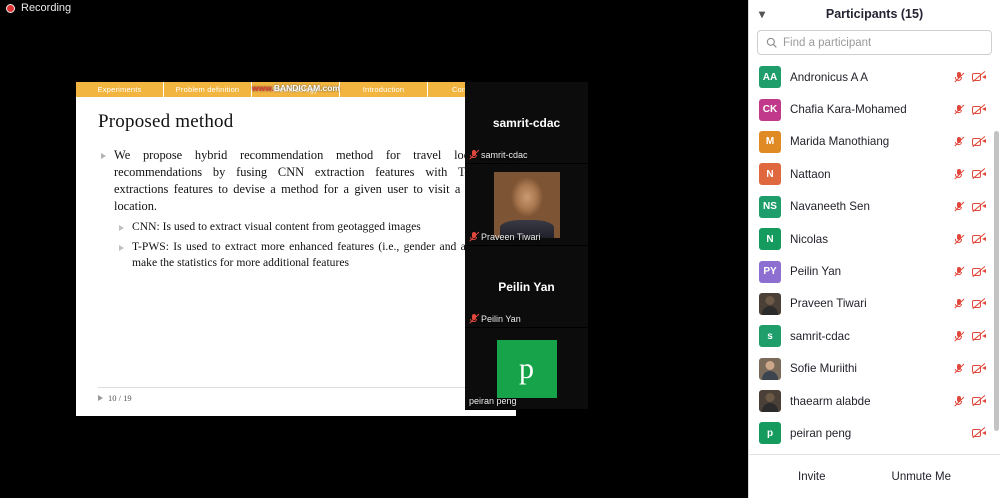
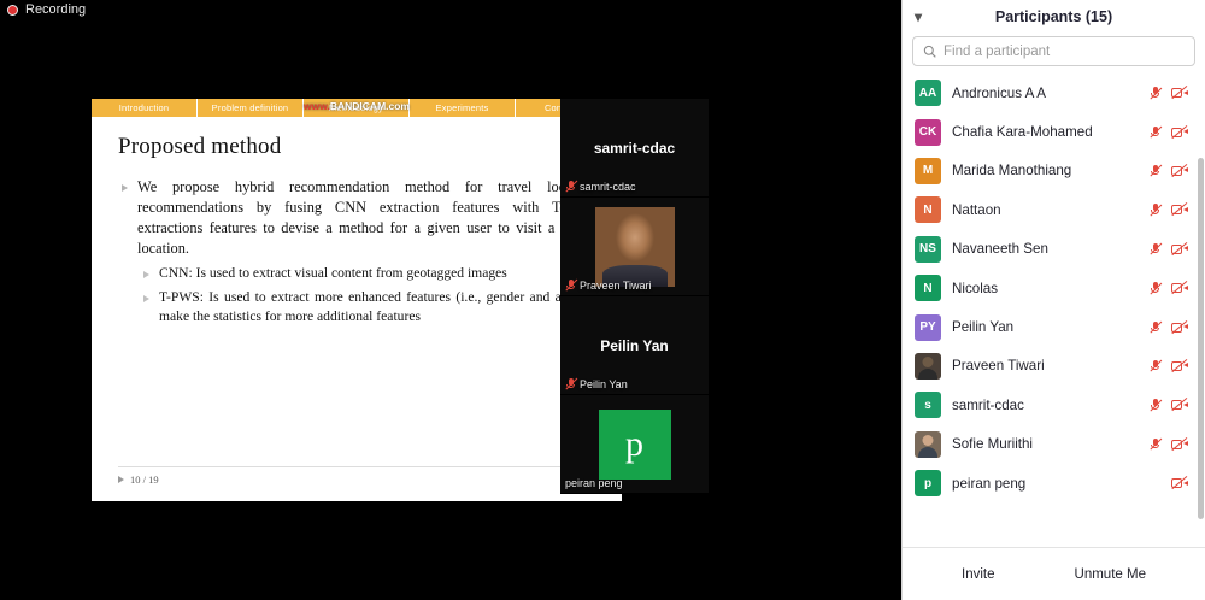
  Recording
- Experiments
+ Introduction
  Problem definition
  Methodology
- Introduction
+ Experiments
  www.BANDICAM.com
  Proposed method
  We propose hybrid recommendation method for travel lo recommendations by fusing CNN extraction features with T extractions features to devise a method for a given user to visit a location.
  CNN: Is used to extract visual content from geotagged images
  T-PWS: Is used to extract more enhanced features (i.e., gender and a make the statistics for more additional features
  10 / 19
  samrit-cdac
  samrit-cdac
  Praveen Tiwari
  Peilin Yan
  Peilin Yan
  p
  peiran peng
  ▾
  Participants (15)
  Find a participant
  AA
  Andronicus A A
  CK
  Chafia Kara-Mohamed
  M
  Marida Manothiang
  N
  Nattaon
  NS
  Navaneeth Sen
  N
  Nicolas
  PY
  Peilin Yan
  Praveen Tiwari
  s
  samrit-cdac
  Sofie Muriithi
- thaearm alabde
  p
  peiran peng
  Invite
  Unmute Me
